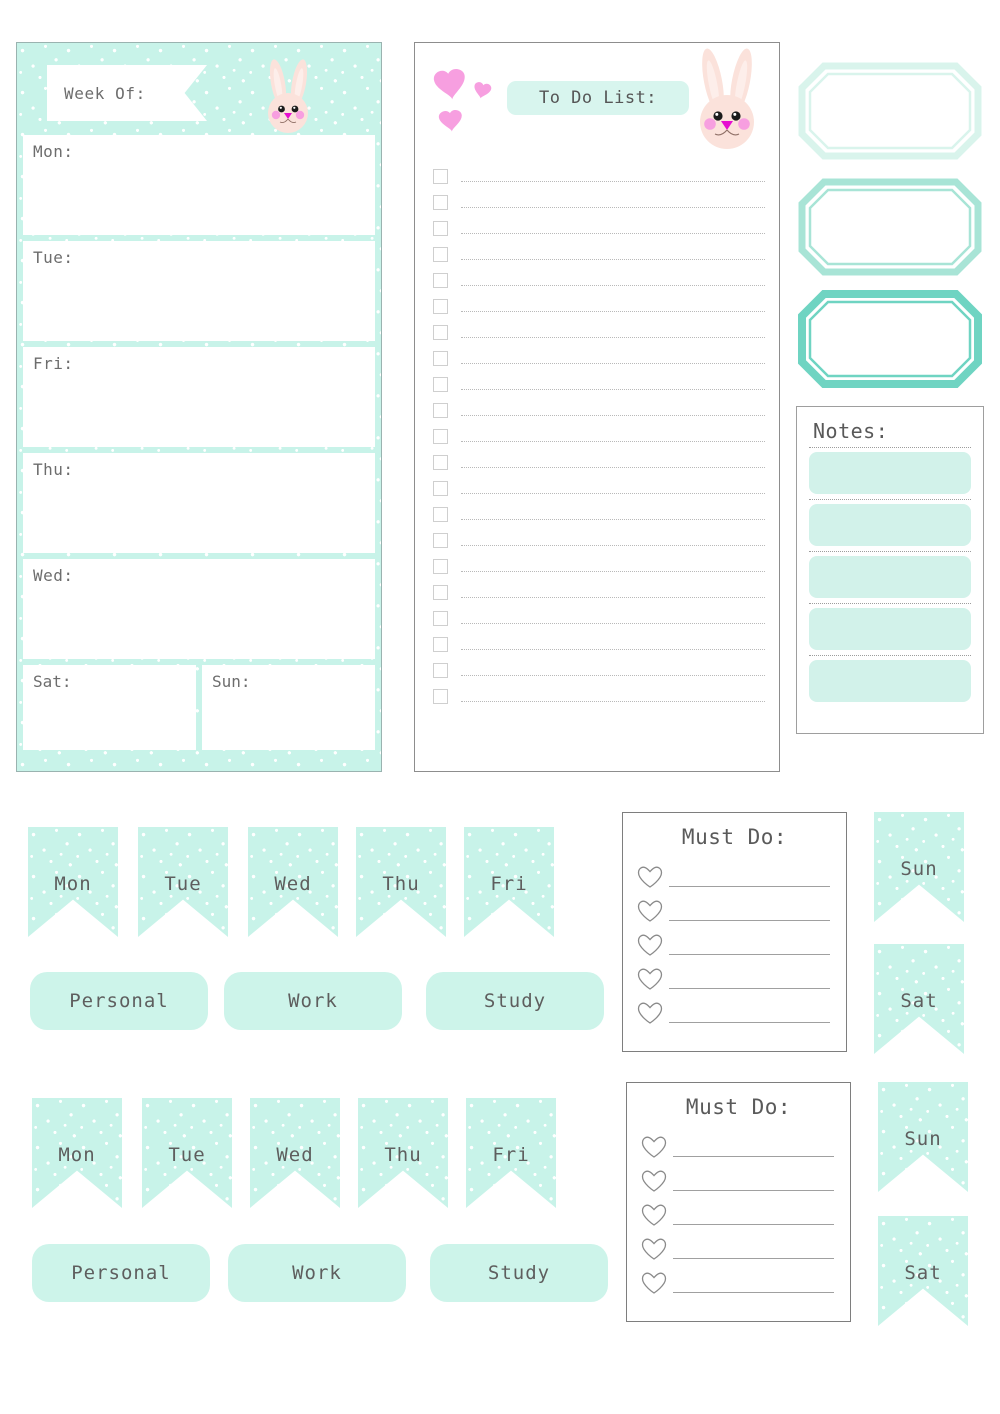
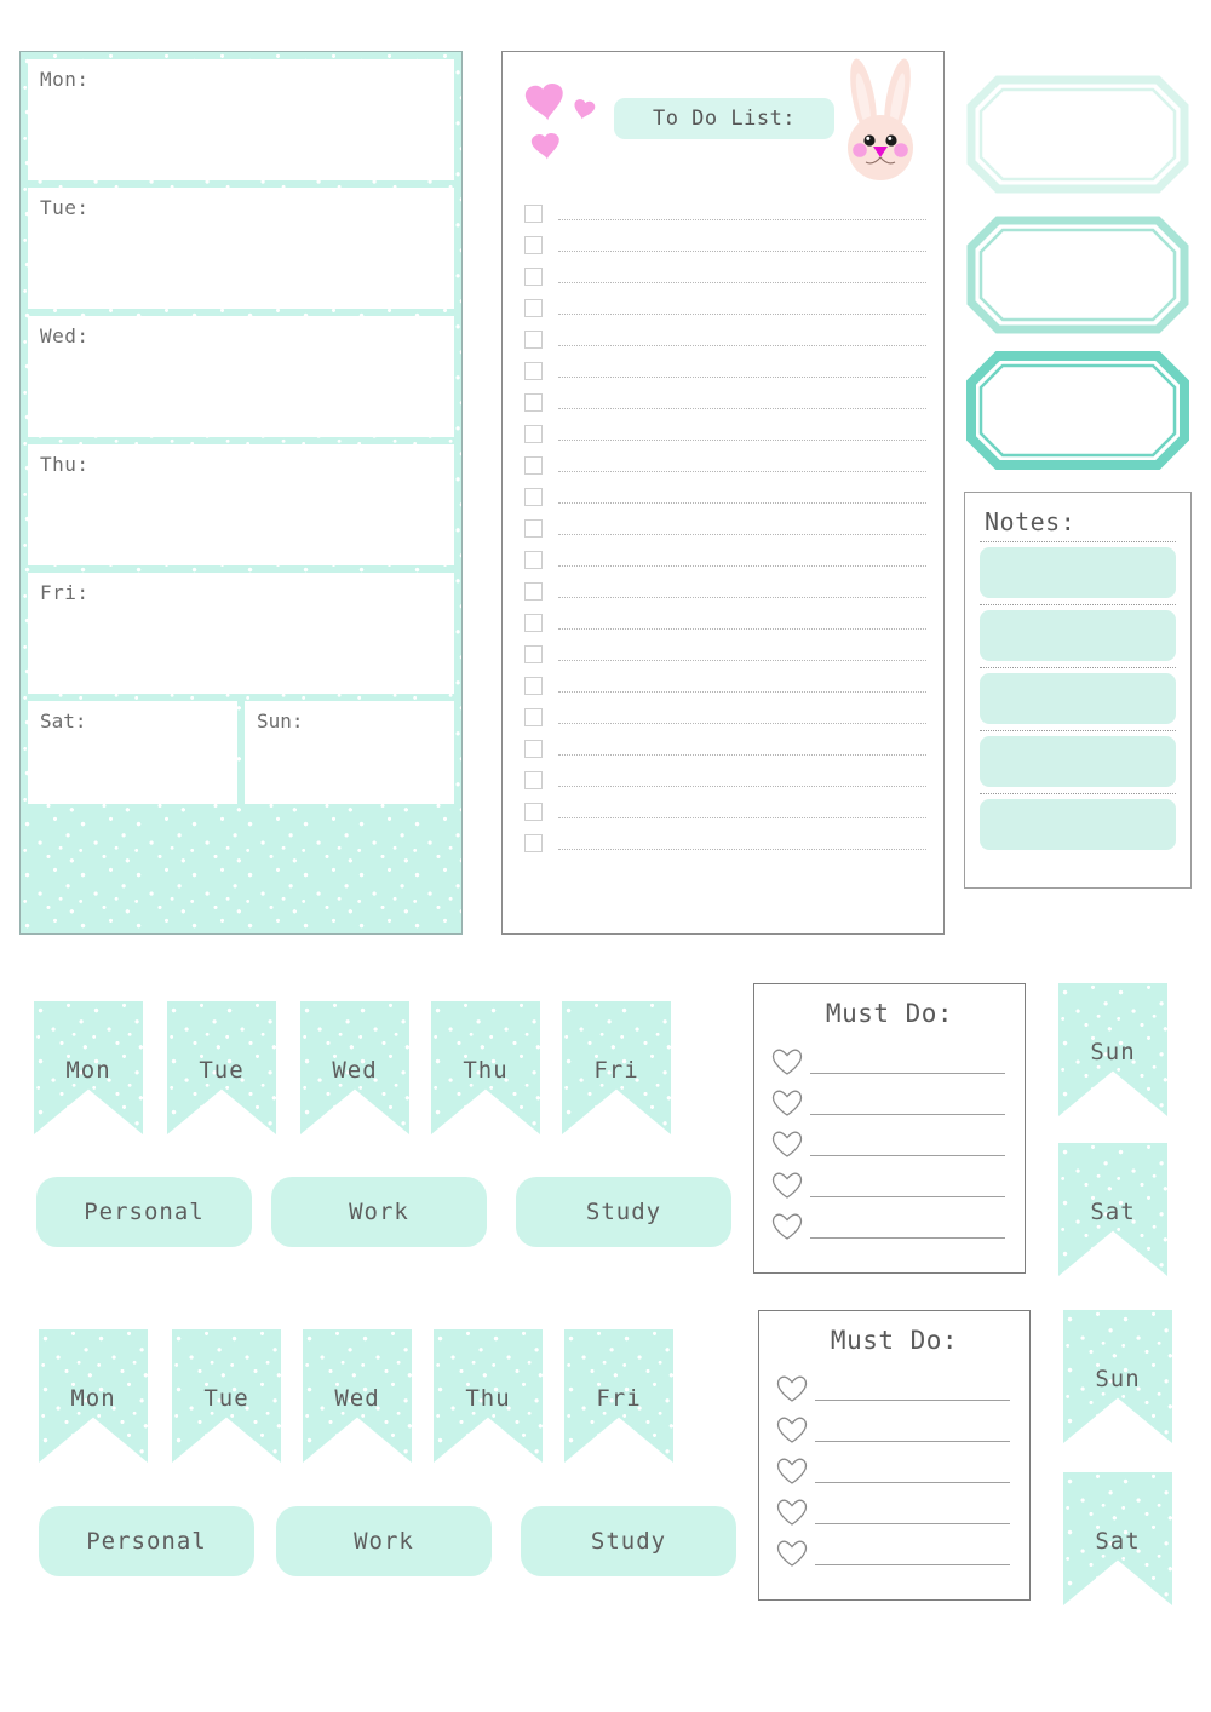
- Week Of:
  Mon:
  Tue:
- Fri:
+ Wed:
  Thu:
- Wed:
+ Fri:
  Sat:
  Sun:
  To Do List:
  Notes:
  Mon
  Tue
  Wed
  Thu
  Fri
  Personal
  Work
  Study
  Must Do:
  Sun
  Sat
  Mon
  Tue
  Wed
  Thu
  Fri
  Personal
  Work
  Study
  Must Do:
  Sun
  Sat
